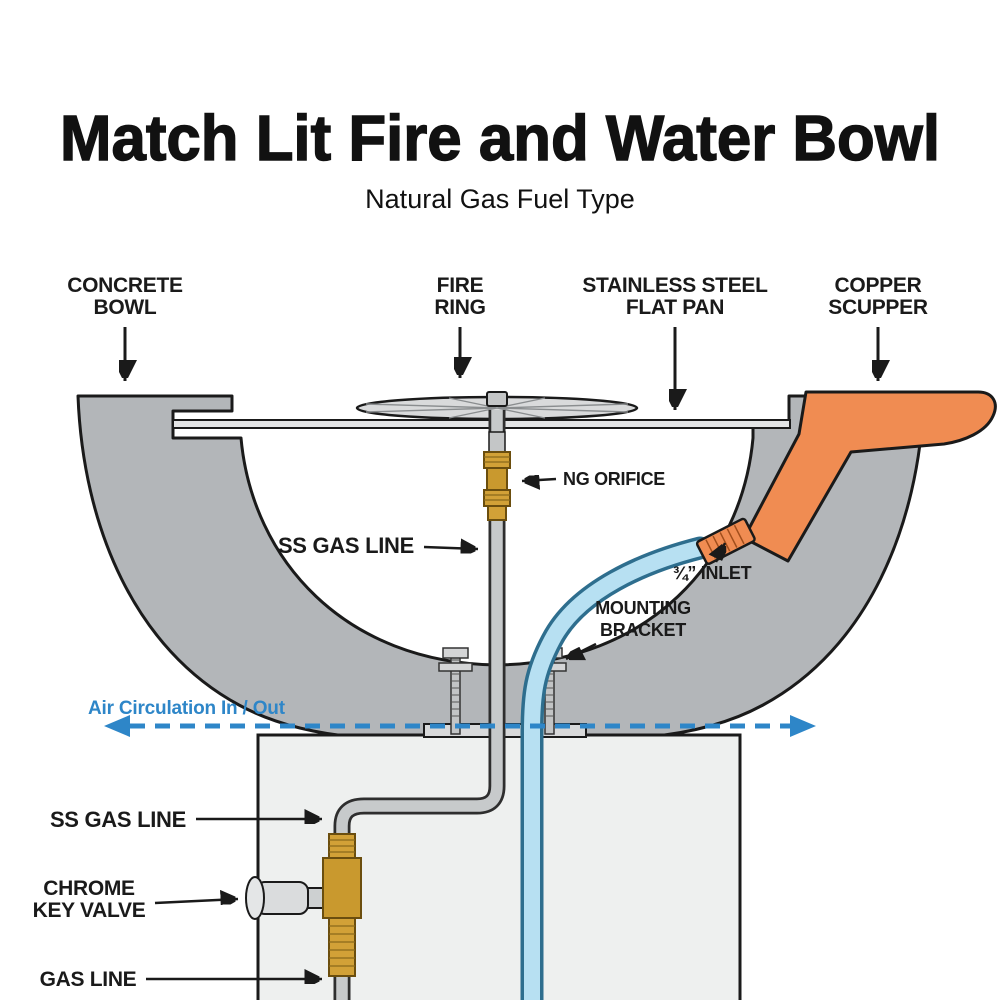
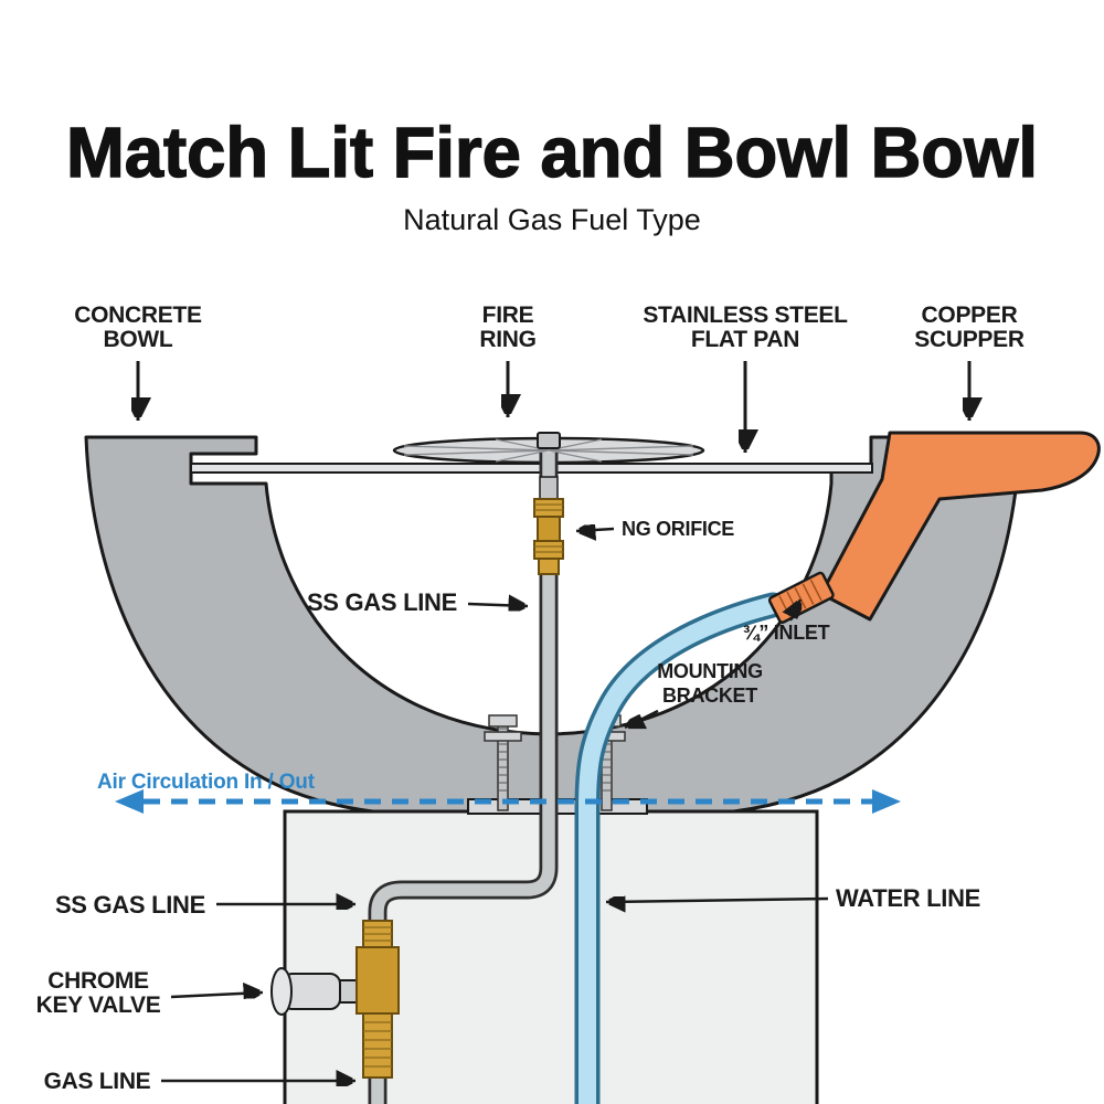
- Match Lit Fire and Water Bowl
+ Match Lit Fire and Bowl Bowl
  Natural Gas Fuel Type
  CONCRETE
  BOWL
  FIRE
  RING
  STAINLESS STEEL
  FLAT PAN
  COPPER
  SCUPPER
  NG ORIFICE
  SS GAS LINE
  ¾” INLET
  MOUNTING
  BRACKET
  Air Circulation In / Out
  SS GAS LINE
+ WATER LINE
  CHROME
  KEY VALVE
  GAS LINE
